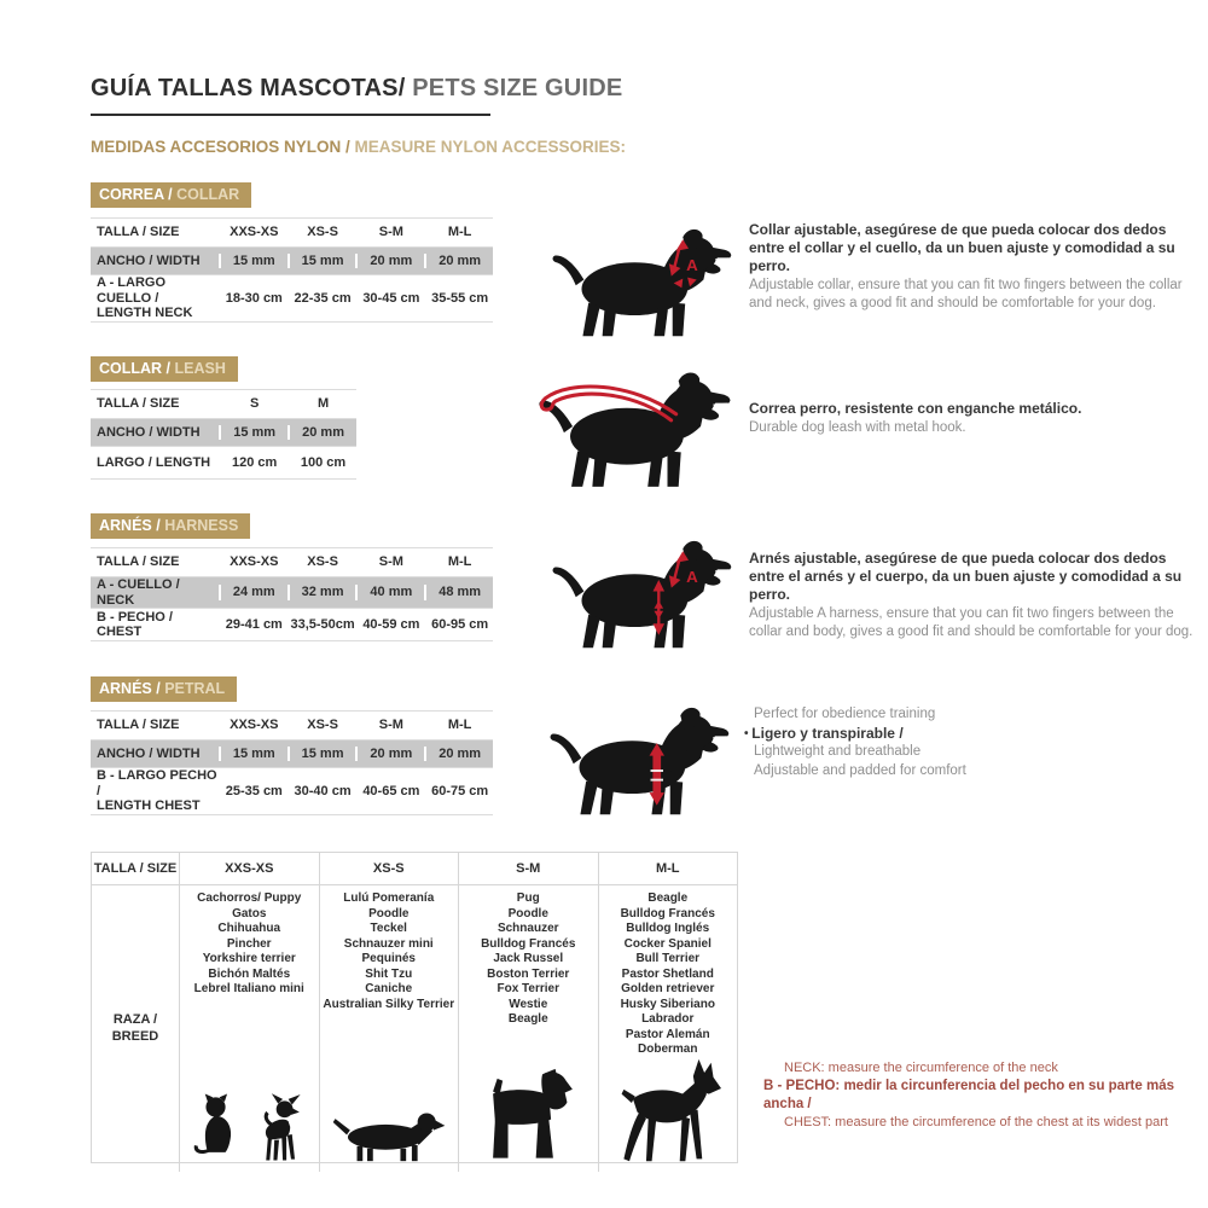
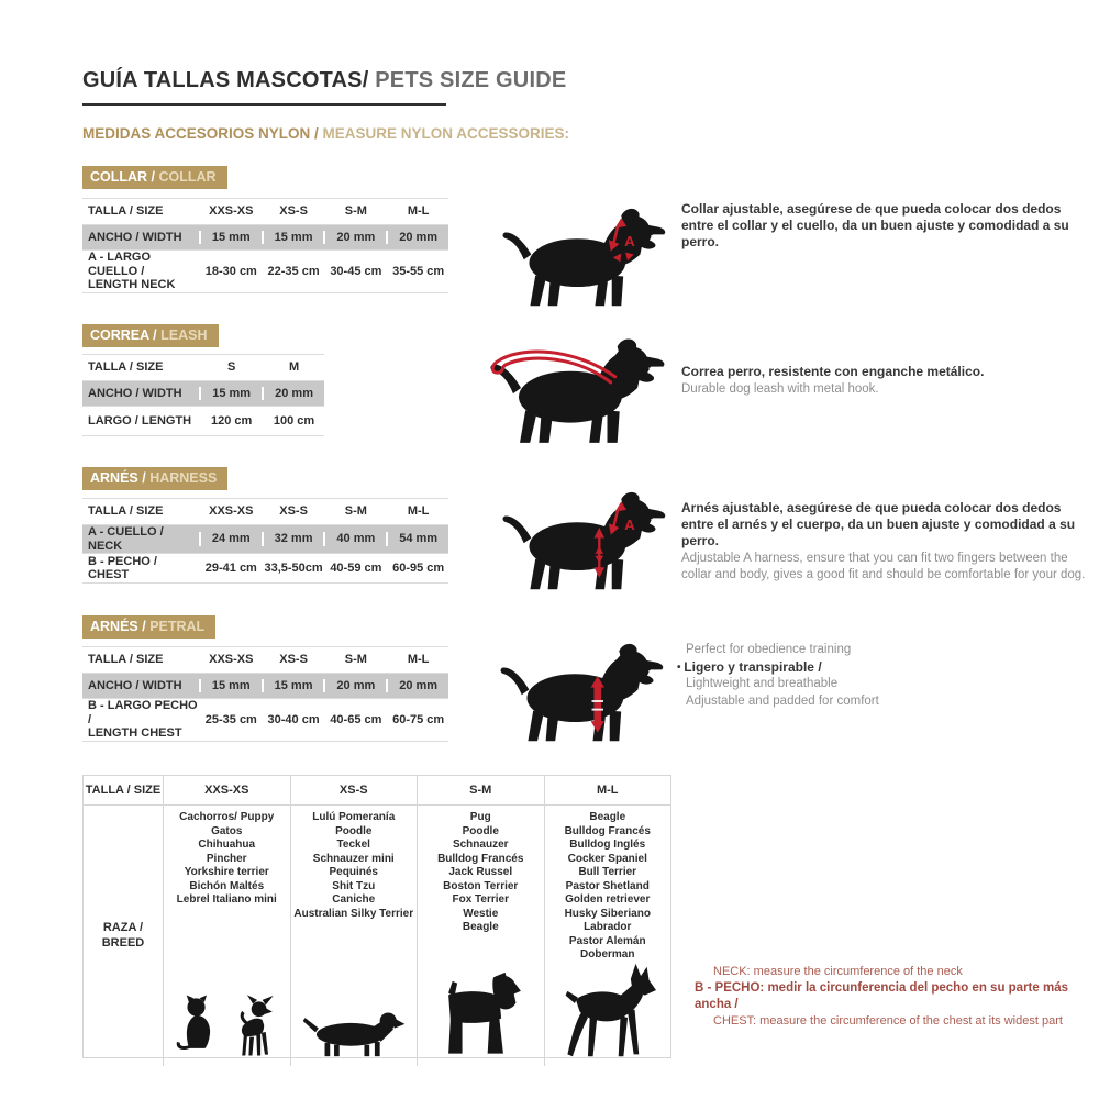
  GUÍA TALLAS MASCOTAS/ PETS SIZE GUIDE
  MEDIDAS ACCESORIOS NYLON / MEASURE NYLON ACCESSORIES:
- CORREA / COLLAR
+ COLLAR / COLLAR
  TALLA / SIZE
  XXS-XS
  XS-S
  S-M
  M-L
  ANCHO / WIDTH
  15 mm
  15 mm
  20 mm
  20 mm
  A - LARGO CUELLO /
  LENGTH NECK
  18-30 cm
  22-35 cm
  30-45 cm
  35-55 cm
  A
  Collar ajustable, asegúrese de que pueda colocar dos dedos entre el collar y el cuello, da un buen ajuste y comodidad a su perro.
- Adjustable collar, ensure that you can fit two fingers between the collar and neck, gives a good fit and should be comfortable for your dog.
- COLLAR / LEASH
+ CORREA / LEASH
  TALLA / SIZE
  S
  M
  ANCHO / WIDTH
  15 mm
  20 mm
  LARGO / LENGTH
  120 cm
  100 cm
  Correa perro, resistente con enganche metálico.
  Durable dog leash with metal hook.
  ARNÉS / HARNESS
  TALLA / SIZE
  XXS-XS
  XS-S
  S-M
  M-L
  A - CUELLO / NECK
  24 mm
  32 mm
  40 mm
- 48 mm
+ 54 mm
  B - PECHO / CHEST
  29-41 cm
  33,5-50cm
  40-59 cm
  60-95 cm
  A
  Arnés ajustable, asegúrese de que pueda colocar dos dedos entre el arnés y el cuerpo, da un buen ajuste y comodidad a su perro.
  Adjustable A harness, ensure that you can fit two fingers between the collar and body, gives a good fit and should be comfortable for your dog.
  ARNÉS / PETRAL
  TALLA / SIZE
  XXS-XS
  XS-S
  S-M
  M-L
  ANCHO / WIDTH
  15 mm
  15 mm
  20 mm
  20 mm
  B - LARGO PECHO /
  LENGTH CHEST
  25-35 cm
  30-40 cm
  40-65 cm
  60-75 cm
  Perfect for obedience training
  Ligero y transpirable /
  Lightweight and breathable
  Adjustable and padded for comfort
  TALLA / SIZE
  XXS-XS
  XS-S
  S-M
  M-L
  RAZA /
  BREED
  Cachorros/ Puppy
  Gatos
  Chihuahua
  Pincher
  Yorkshire terrier
  Bichón Maltés
  Lebrel Italiano mini
  Lulú Pomeranía
  Poodle
  Teckel
  Schnauzer mini
  Pequinés
  Shit Tzu
  Caniche
  Australian Silky Terrier
  Pug
  Poodle
  Schnauzer
  Bulldog Francés
  Jack Russel
  Boston Terrier
  Fox Terrier
  Westie
  Beagle
  Beagle
  Bulldog Francés
  Bulldog Inglés
  Cocker Spaniel
  Bull Terrier
  Pastor Shetland
  Golden retriever
  Husky Siberiano
  Labrador
  Pastor Alemán
  Doberman
  NECK: measure the circumference of the neck
  B - PECHO: medir la circunferencia del pecho en su parte más ancha /
  CHEST: measure the circumference of the chest at its widest part
